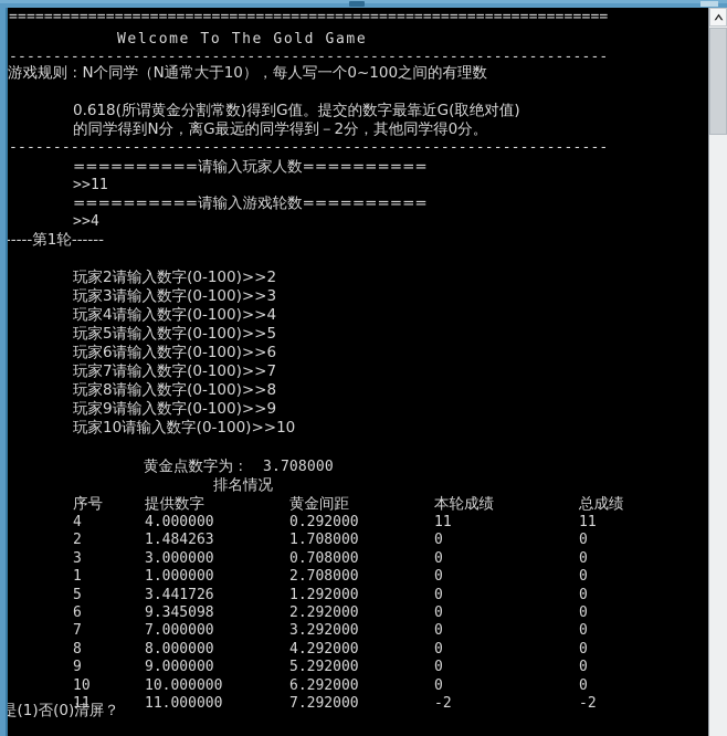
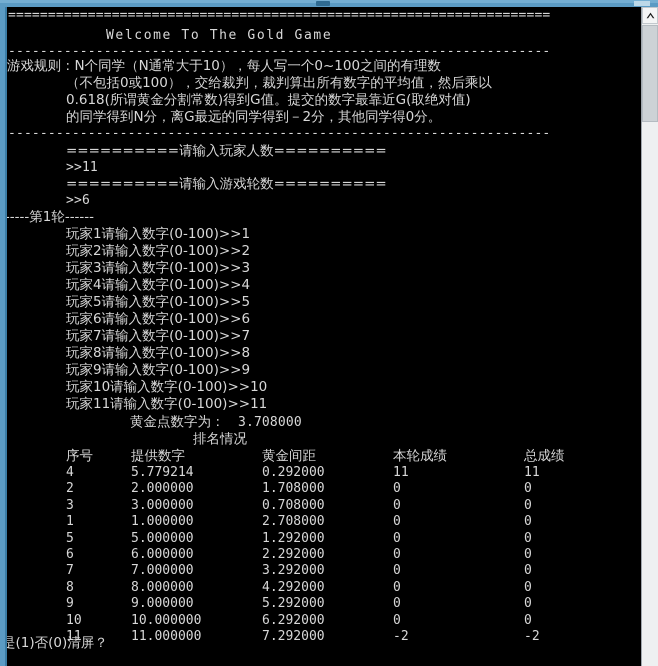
  ====================================================================
  Welcome To The Gold Game
  --------------------------------------------------------------------
  游戏规则：N个同学（N通常大于10），每人写一个0~100之间的有理数
+ （不包括0或100），交给裁判，裁判算出所有数字的平均值，然后乘以
  0.618(所谓黄金分割常数)得到G值。提交的数字最靠近G(取绝对值)
  的同学得到N分，离G最远的同学得到－2分，其他同学得0分。
  --------------------------------------------------------------------
  ==========请输入玩家人数==========
  >>11
  ==========请输入游戏轮数==========
- >>4
+ >>6
  -----第1轮------
+ 玩家1请输入数字(0-100)>>1
  玩家2请输入数字(0-100)>>2
  玩家3请输入数字(0-100)>>3
  玩家4请输入数字(0-100)>>4
  玩家5请输入数字(0-100)>>5
  玩家6请输入数字(0-100)>>6
  玩家7请输入数字(0-100)>>7
  玩家8请输入数字(0-100)>>8
  玩家9请输入数字(0-100)>>9
  玩家10请输入数字(0-100)>>10
+ 玩家11请输入数字(0-100)>>11
  黄金点数字为：
  3.708000
  排名情况
  序号
  提供数字
  黄金间距
  本轮成绩
  总成绩
  4
- 4.000000
+ 5.779214
  0.292000
  11
  11
  2
- 1.484263
+ 2.000000
  1.708000
  0
  0
  3
  3.000000
  0.708000
  0
  0
  1
  1.000000
  2.708000
  0
  0
  5
- 3.441726
+ 5.000000
  1.292000
  0
  0
  6
- 9.345098
+ 6.000000
  2.292000
  0
  0
  7
  7.000000
  3.292000
  0
  0
  8
  8.000000
  4.292000
  0
  0
  9
  9.000000
  5.292000
  0
  0
  10
  10.000000
  6.292000
  0
  0
  11
  11.000000
  7.292000
  -2
  -2
  是(1)否(0)清屏？
